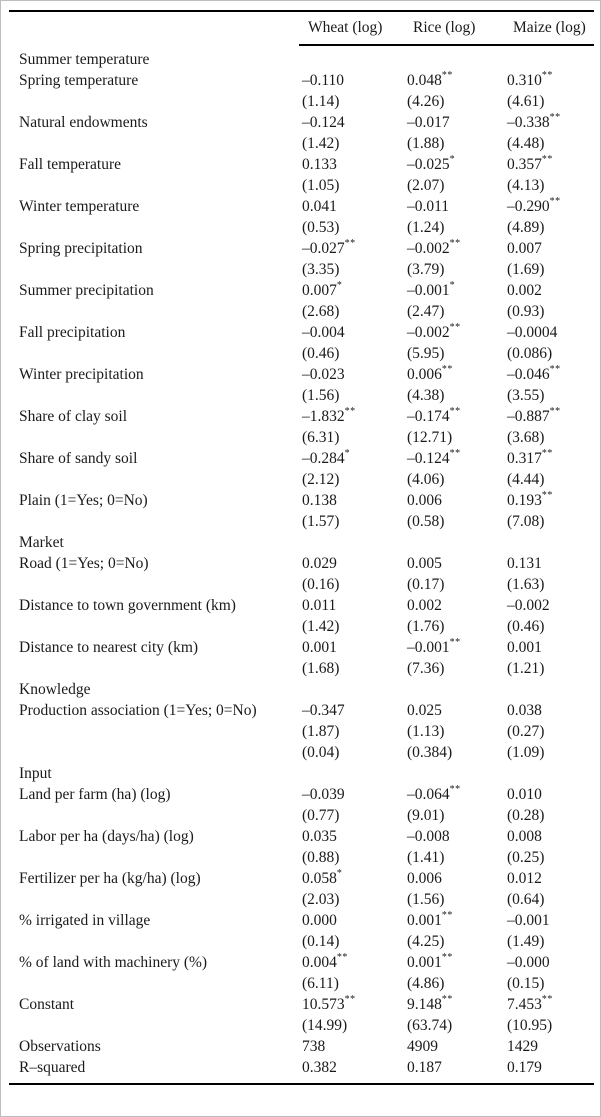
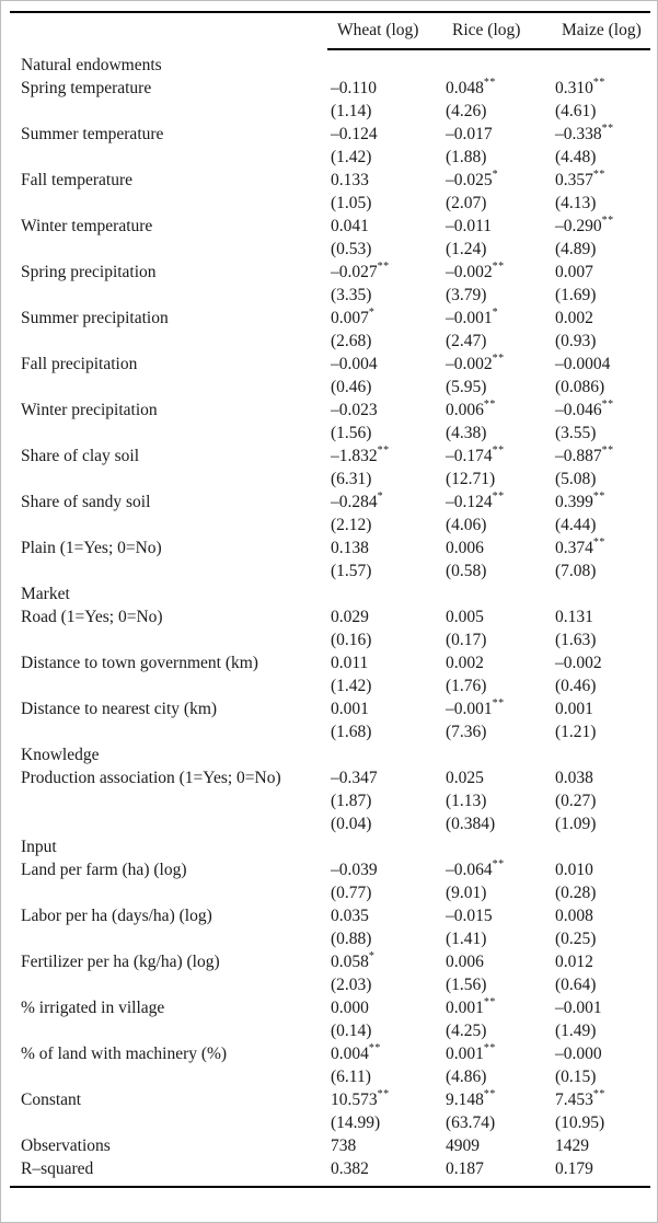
  	Wheat (log)	Rice (log)	Maize (log)
- Summer temperature
+ Natural endowments
  Spring temperature	–0.110	0.048**	0.310**
  	(1.14)	(4.26)	(4.61)
- Natural endowments	–0.124	–0.017	–0.338**
+ Summer temperature	–0.124	–0.017	–0.338**
  	(1.42)	(1.88)	(4.48)
  Fall temperature	0.133	–0.025*	0.357**
  	(1.05)	(2.07)	(4.13)
  Winter temperature	0.041	–0.011	–0.290**
  	(0.53)	(1.24)	(4.89)
  Spring precipitation	–0.027**	–0.002**	0.007
  	(3.35)	(3.79)	(1.69)
  Summer precipitation	0.007*	–0.001*	0.002
  	(2.68)	(2.47)	(0.93)
  Fall precipitation	–0.004	–0.002**	–0.0004
  	(0.46)	(5.95)	(0.086)
  Winter precipitation	–0.023	0.006**	–0.046**
  	(1.56)	(4.38)	(3.55)
  Share of clay soil	–1.832**	–0.174**	–0.887**
- 	(6.31)	(12.71)	(3.68)
+ 	(6.31)	(12.71)	(5.08)
- Share of sandy soil	–0.284*	–0.124**	0.317**
+ Share of sandy soil	–0.284*	–0.124**	0.399**
  	(2.12)	(4.06)	(4.44)
- Plain (1=Yes; 0=No)	0.138	0.006	0.193**
+ Plain (1=Yes; 0=No)	0.138	0.006	0.374**
  	(1.57)	(0.58)	(7.08)
  Market
  Road (1=Yes; 0=No)	0.029	0.005	0.131
  	(0.16)	(0.17)	(1.63)
  Distance to town government (km)	0.011	0.002	–0.002
  	(1.42)	(1.76)	(0.46)
  Distance to nearest city (km)	0.001	–0.001**	0.001
  	(1.68)	(7.36)	(1.21)
  Knowledge
  Production association (1=Yes; 0=No)	–0.347	0.025	0.038
  	(1.87)	(1.13)	(0.27)
  	(0.04)	(0.384)	(1.09)
  Input
  Land per farm (ha) (log)	–0.039	–0.064**	0.010
  	(0.77)	(9.01)	(0.28)
- Labor per ha (days/ha) (log)	0.035	–0.008	0.008
+ Labor per ha (days/ha) (log)	0.035	–0.015	0.008
  	(0.88)	(1.41)	(0.25)
  Fertilizer per ha (kg/ha) (log)	0.058*	0.006	0.012
  	(2.03)	(1.56)	(0.64)
  % irrigated in village	0.000	0.001**	–0.001
  	(0.14)	(4.25)	(1.49)
  % of land with machinery (%)	0.004**	0.001**	–0.000
  	(6.11)	(4.86)	(0.15)
  Constant	10.573**	9.148**	7.453**
  	(14.99)	(63.74)	(10.95)
  Observations	738	4909	1429
  R–squared	0.382	0.187	0.179
